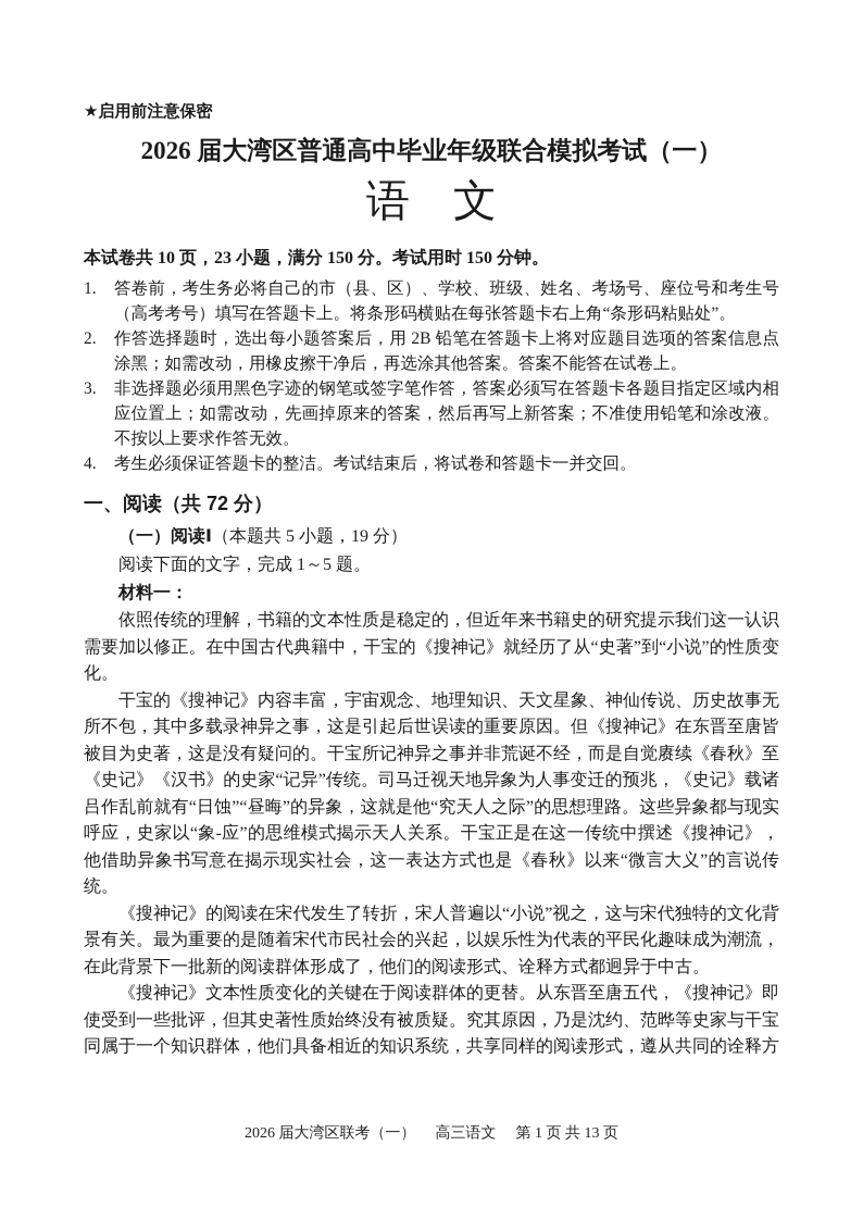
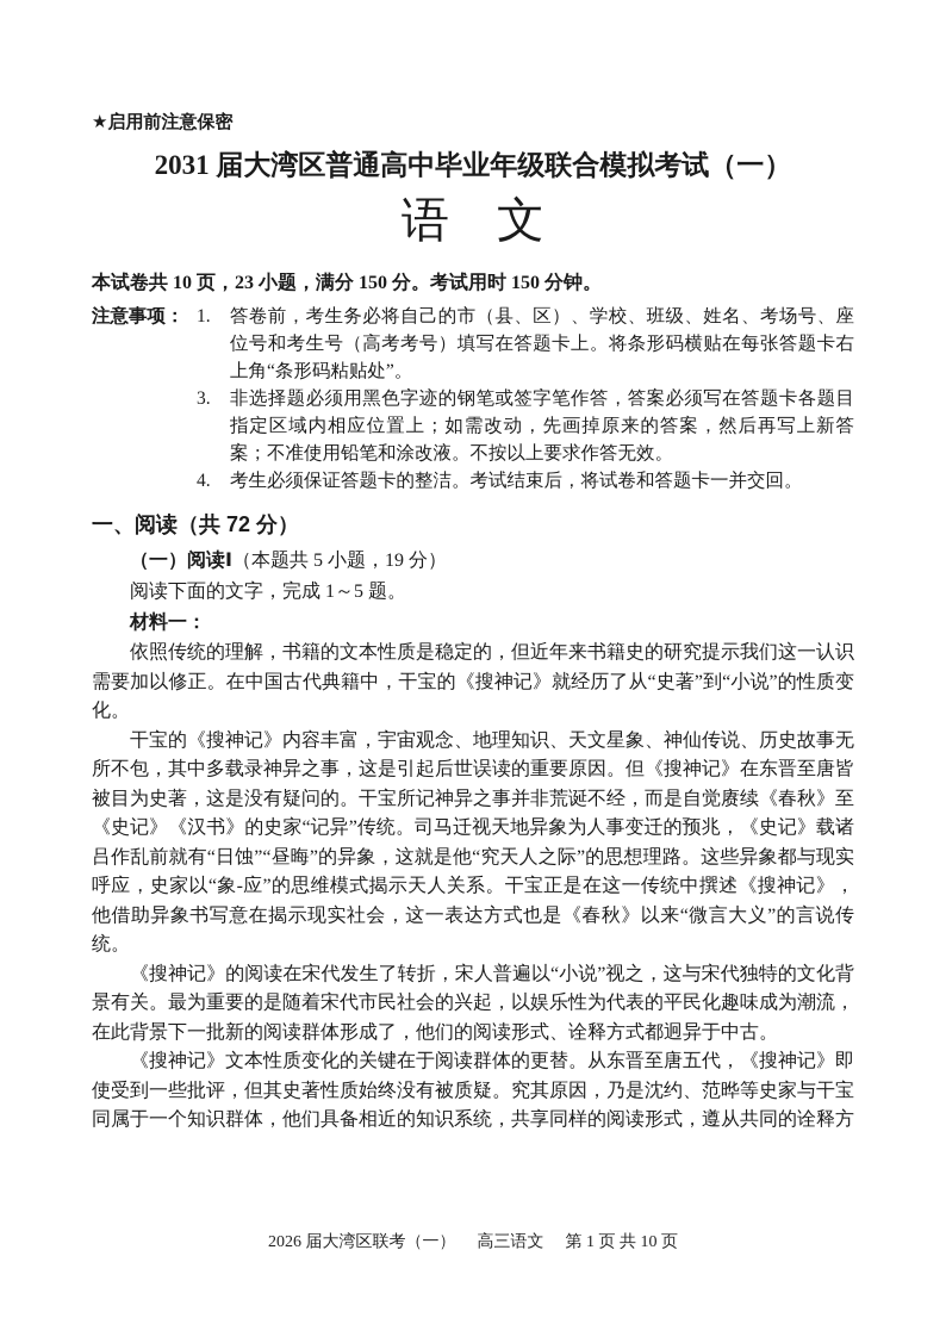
  ★启用前注意保密
- 2026 届大湾区普通高中毕业年级联合模拟考试（一）
+ 2031 届大湾区普通高中毕业年级联合模拟考试（一）
  语 文
  本试卷共 10 页，23 小题，满分 150 分。考试用时 150 分钟。
+ 注意事项：
  1.
  答卷前，考生务必将自己的市（县、区）、学校、班级、姓名、考场号、座位号和考生号（高考考号）填写在答题卡上。将条形码横贴在每张答题卡右上角“条形码粘贴处”。
- 2.
- 作答选择题时，选出每小题答案后，用 2B 铅笔在答题卡上将对应题目选项的答案信息点涂黑；如需改动，用橡皮擦干净后，再选涂其他答案。答案不能答在试卷上。
  3.
  非选择题必须用黑色字迹的钢笔或签字笔作答，答案必须写在答题卡各题目指定区域内相应位置上；如需改动，先画掉原来的答案，然后再写上新答案；不准使用铅笔和涂改液。不按以上要求作答无效。
  4.
  考生必须保证答题卡的整洁。考试结束后，将试卷和答题卡一并交回。
  一、阅读（共 72 分）
  （一）阅读Ⅰ（本题共 5 小题，19 分）
  阅读下面的文字，完成 1～5 题。
  材料一：
  依照传统的理解，书籍的文本性质是稳定的，但近年来书籍史的研究提示我们这一认识需要加以修正。在中国古代典籍中，干宝的《搜神记》就经历了从“史著”到“小说”的性质变化。
  干宝的《搜神记》内容丰富，宇宙观念、地理知识、天文星象、神仙传说、历史故事无所不包，其中多载录神异之事，这是引起后世误读的重要原因。但《搜神记》在东晋至唐皆被目为史著，这是没有疑问的。干宝所记神异之事并非荒诞不经，而是自觉赓续《春秋》至《史记》《汉书》的史家“记异”传统。司马迁视天地异象为人事变迁的预兆，《史记》载诸吕作乱前就有“日蚀”“昼晦”的异象，这就是他“究天人之际”的思想理路。这些异象都与现实呼应，史家以“象-应”的思维模式揭示天人关系。干宝正是在这一传统中撰述《搜神记》，他借助异象书写意在揭示现实社会，这一表达方式也是《春秋》以来“微言大义”的言说传统。
  《搜神记》的阅读在宋代发生了转折，宋人普遍以“小说”视之，这与宋代独特的文化背景有关。最为重要的是随着宋代市民社会的兴起，以娱乐性为代表的平民化趣味成为潮流，在此背景下一批新的阅读群体形成了，他们的阅读形式、诠释方式都迥异于中古。
  《搜神记》文本性质变化的关键在于阅读群体的更替。从东晋至唐五代，《搜神记》即使受到一些批评，但其史著性质始终没有被质疑。究其原因，乃是沈约、范晔等史家与干宝同属于一个知识群体，他们具备相近的知识系统，共享同样的阅读形式，遵从共同的诠释方
- 2026 届大湾区联考（一） 高三语文 第 1 页 共 13 页
+ 2026 届大湾区联考（一） 高三语文 第 1 页 共 10 页
